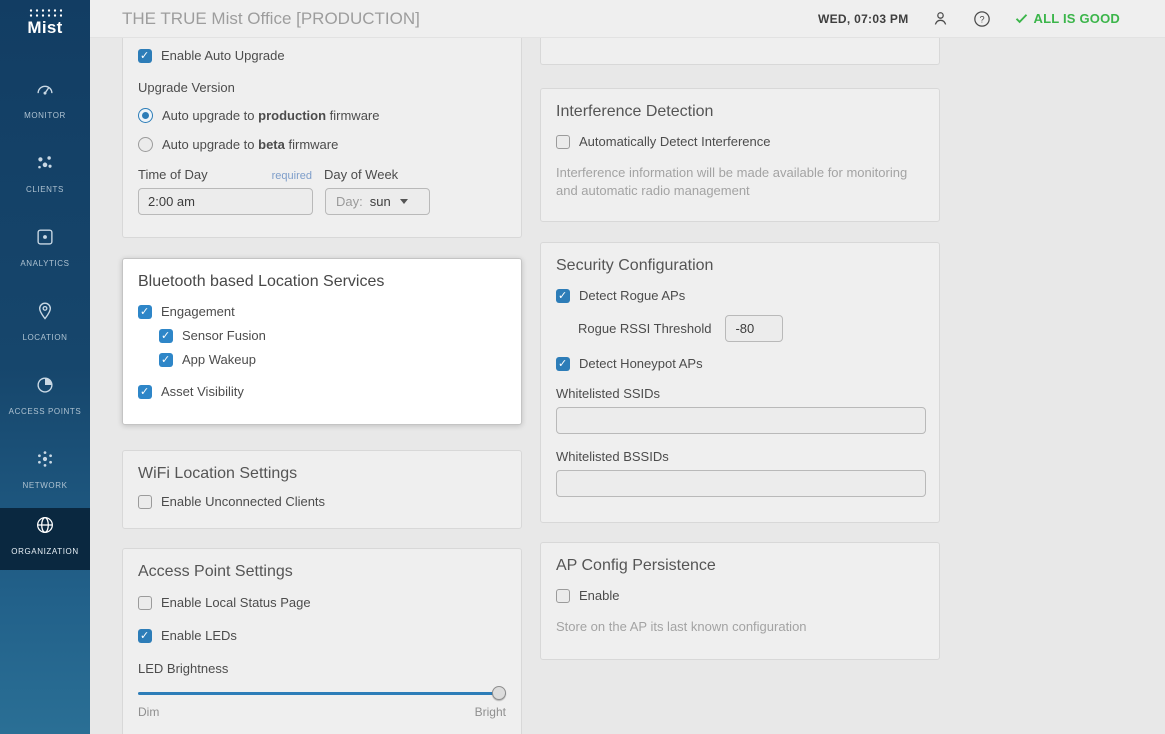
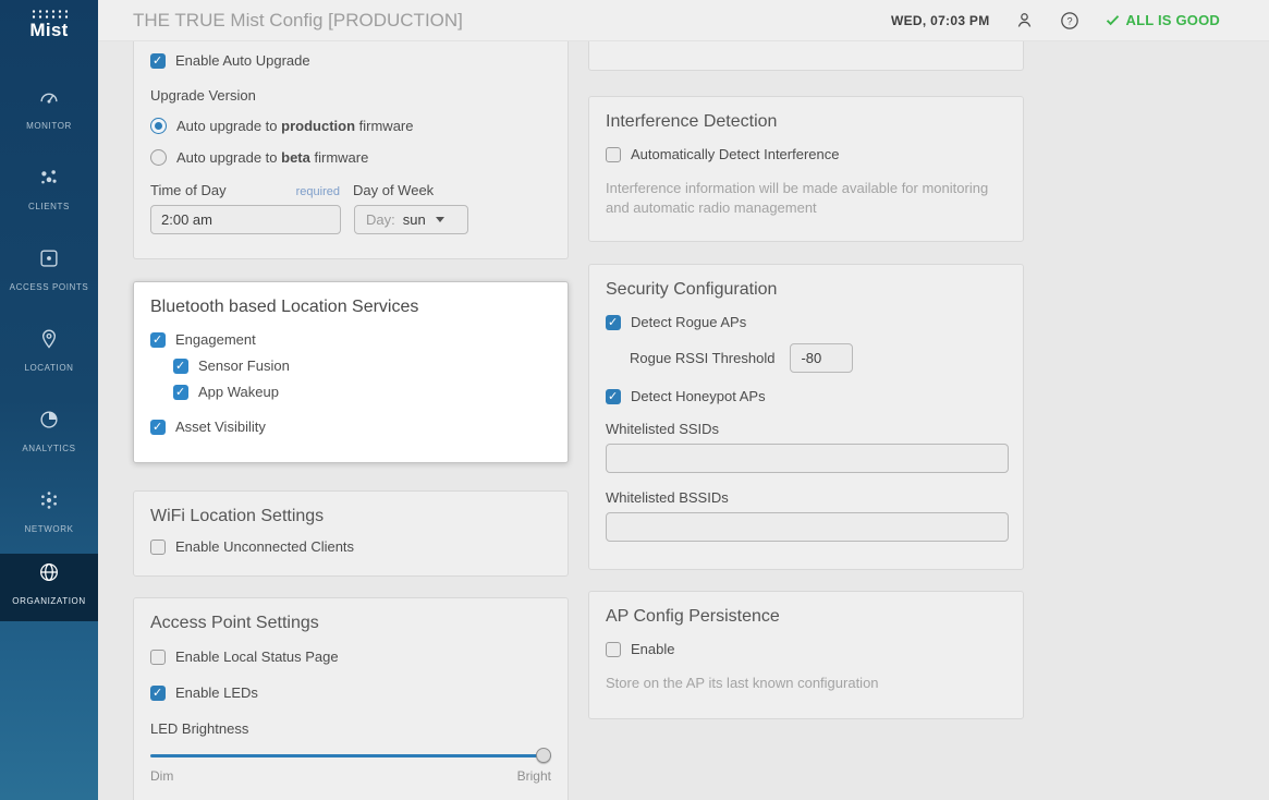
  Enable Auto Upgrade
  Upgrade Version
  Auto upgrade to production firmware
  Auto upgrade to beta firmware
  Time of Day
  required
  Day of Week
  2:00 am
  Day:
  sun
  Bluetooth based Location Services
  Engagement
  Sensor Fusion
  App Wakeup
  Asset Visibility
  WiFi Location Settings
  Enable Unconnected Clients
  Access Point Settings
  Enable Local Status Page
  Enable LEDs
  LED Brightness
  Dim
  Bright
  Interference Detection
  Automatically Detect Interference
  Interference information will be made available for monitoring and automatic radio management
  Security Configuration
  Detect Rogue APs
  Rogue RSSI Threshold
  -80
  Detect Honeypot APs
  Whitelisted SSIDs
  Whitelisted BSSIDs
  AP Config Persistence
  Enable
  Store on the AP its last known configuration
- THE TRUE Mist Office [PRODUCTION]
+ THE TRUE Mist Config [PRODUCTION]
  WED, 07:03 PM
  ?
  ALL IS GOOD
  Mist
  MONITOR
  CLIENTS
- ANALYTICS
+ ACCESS POINTS
  LOCATION
- ACCESS POINTS
+ ANALYTICS
  NETWORK
  ORGANIZATION
